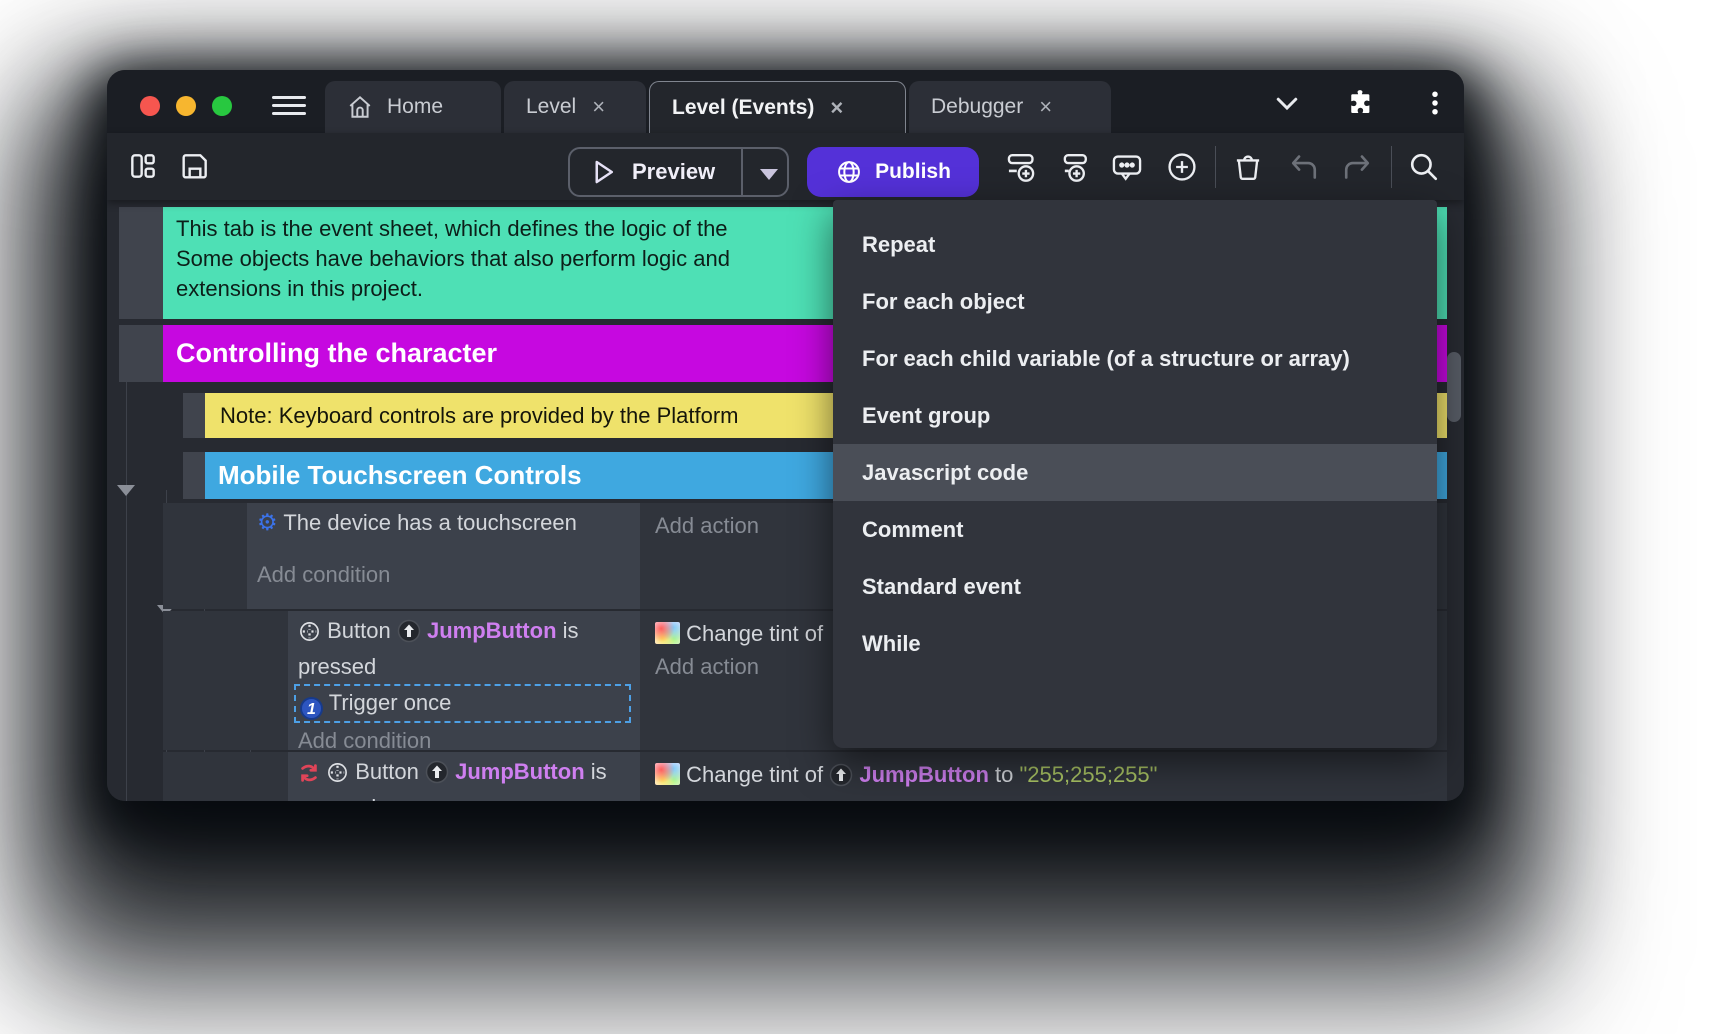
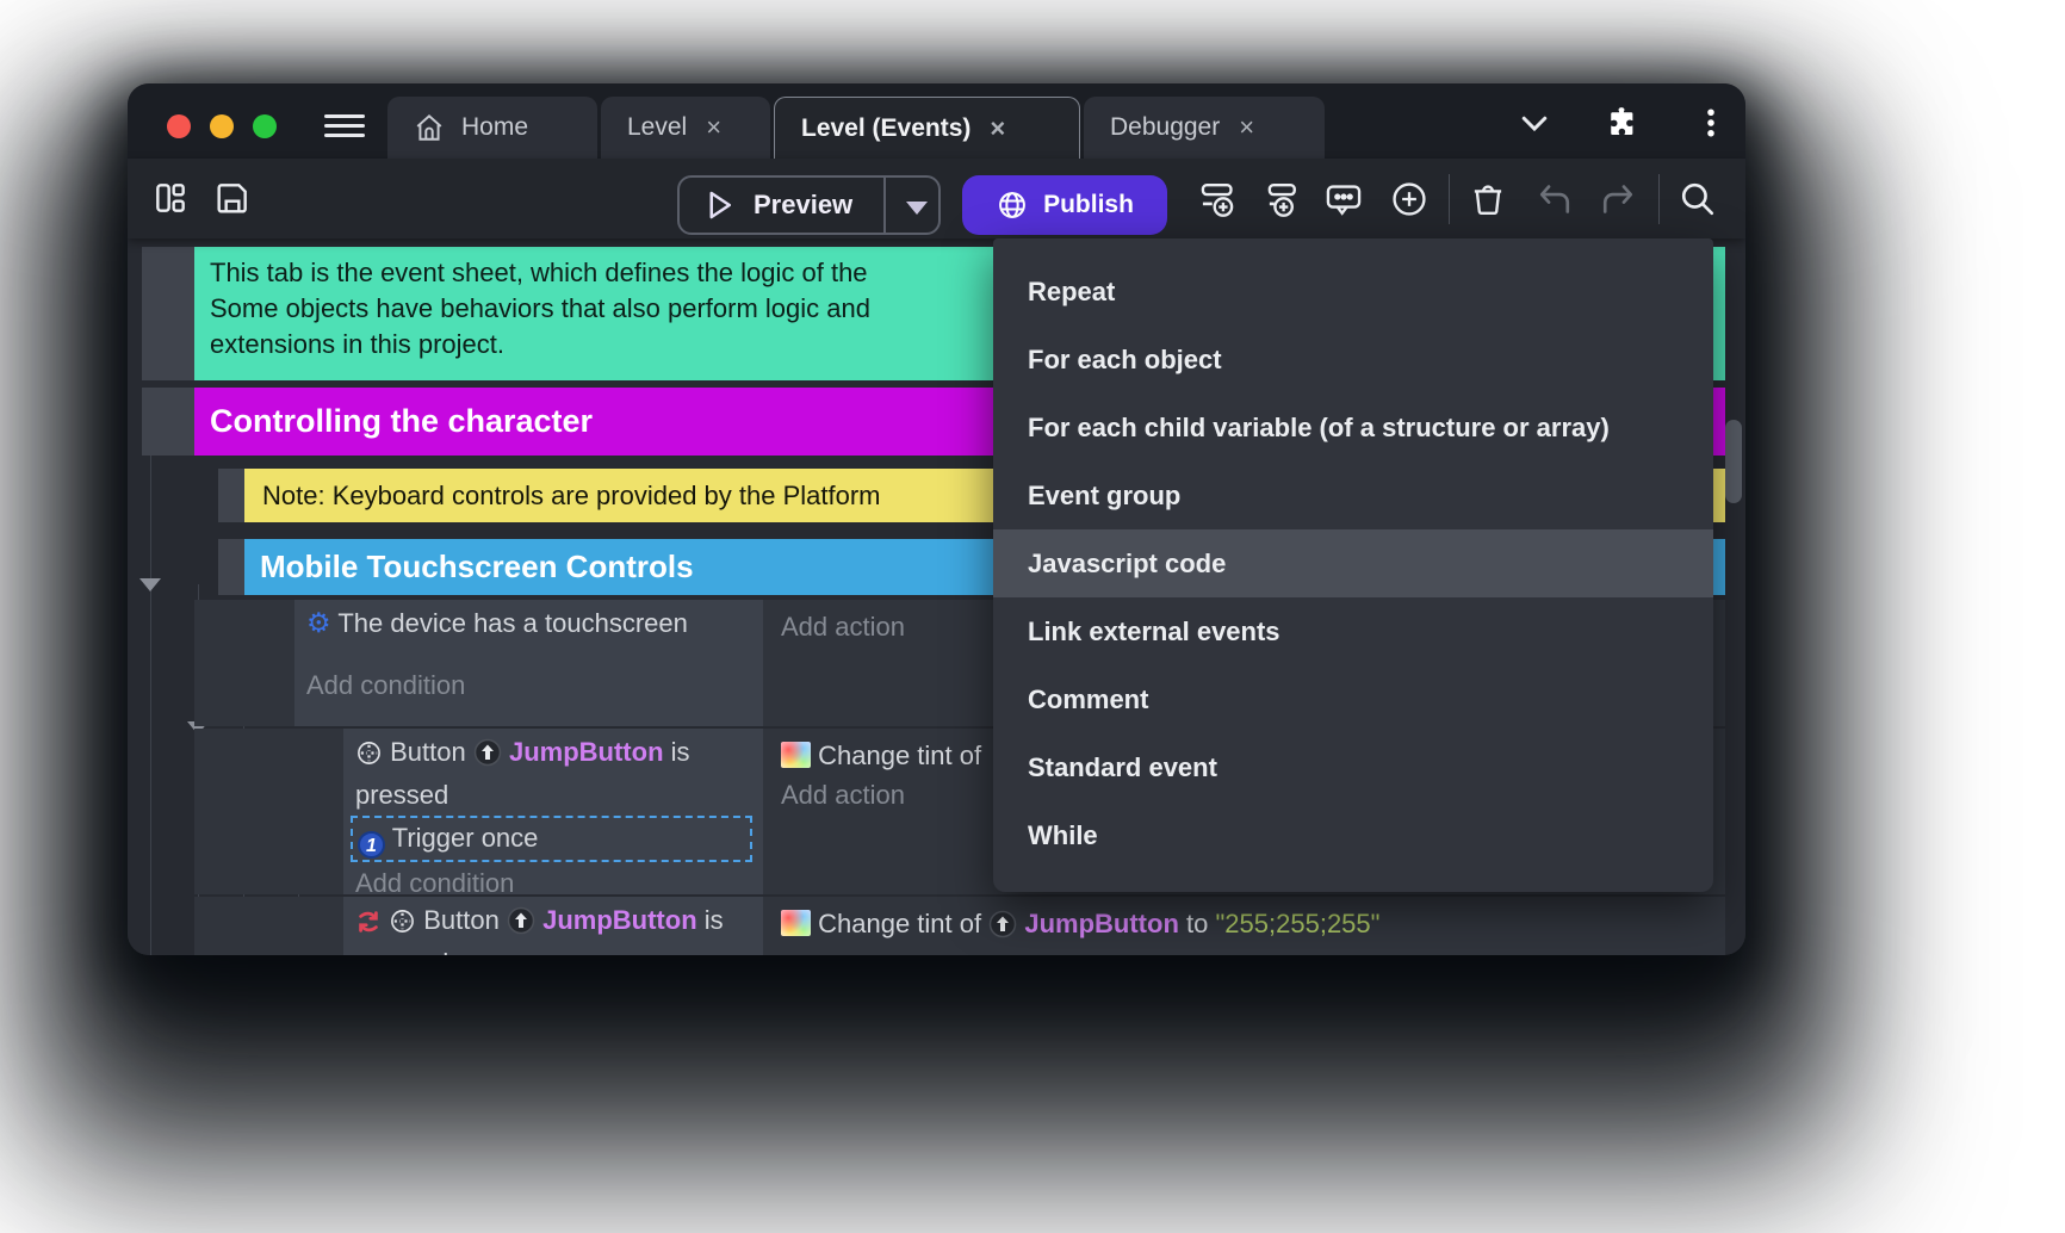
  Home
  Level
  ×
  Level (Events)
  ×
  Debugger
  ×
  Preview
  Publish
  This tab is the event sheet, which defines the logic of the
  Some objects have behaviors that also perform logic and
  extensions in this project.
  Controlling the character
  Note: Keyboard controls are provided by the Platform
  Mobile Touchscreen Controls
  ⚙ The device has a touchscreen
  Add condition
  Add action
  Button JumpButton is pressed
  1 Trigger once
  Add condition
  Change tint of
  Add action
  Button JumpButton is
  Change tint of JumpButton to "255;255;255"
  Repeat
  For each object
  For each child variable (of a structure or array)
  Event group
  Javascript code
+ Link external events
  Comment
  Standard event
  While
